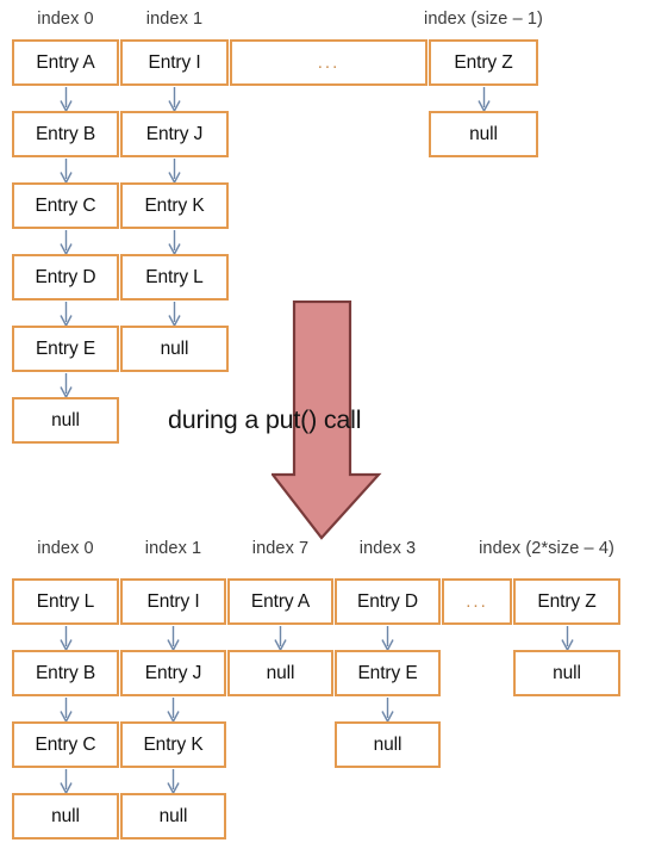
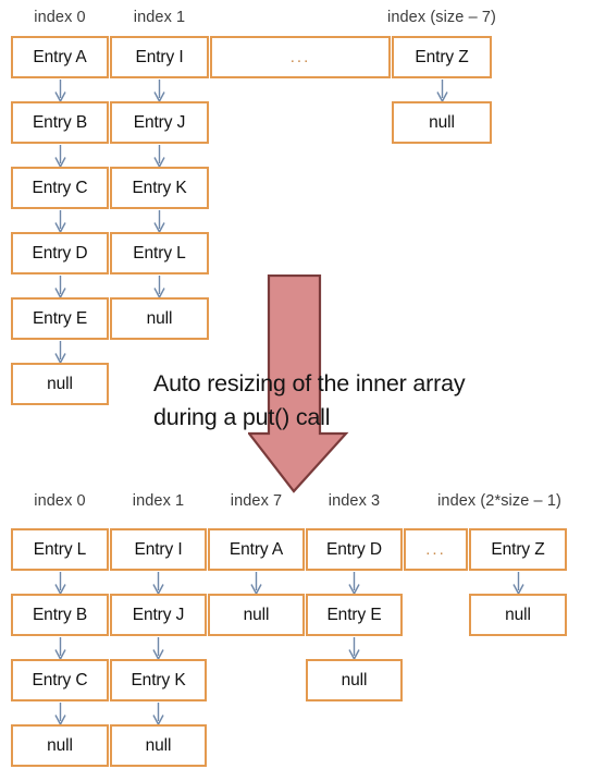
  index 0
  index 1
- index (size – 1)
+ index (size – 7)
  Entry A
  Entry B
  Entry C
  Entry D
  Entry E
  null
  Entry I
  Entry J
  Entry K
  Entry L
  null
  ...
  Entry Z
  null
+ Auto resizing of the inner array
  during a put() call
  index 0
  index 1
  index 7
  index 3
- index (2*size – 4)
+ index (2*size – 1)
  Entry L
  Entry B
  Entry C
  null
  Entry I
  Entry J
  Entry K
  null
  Entry A
  null
  Entry D
  Entry E
  null
  ...
  Entry Z
  null
